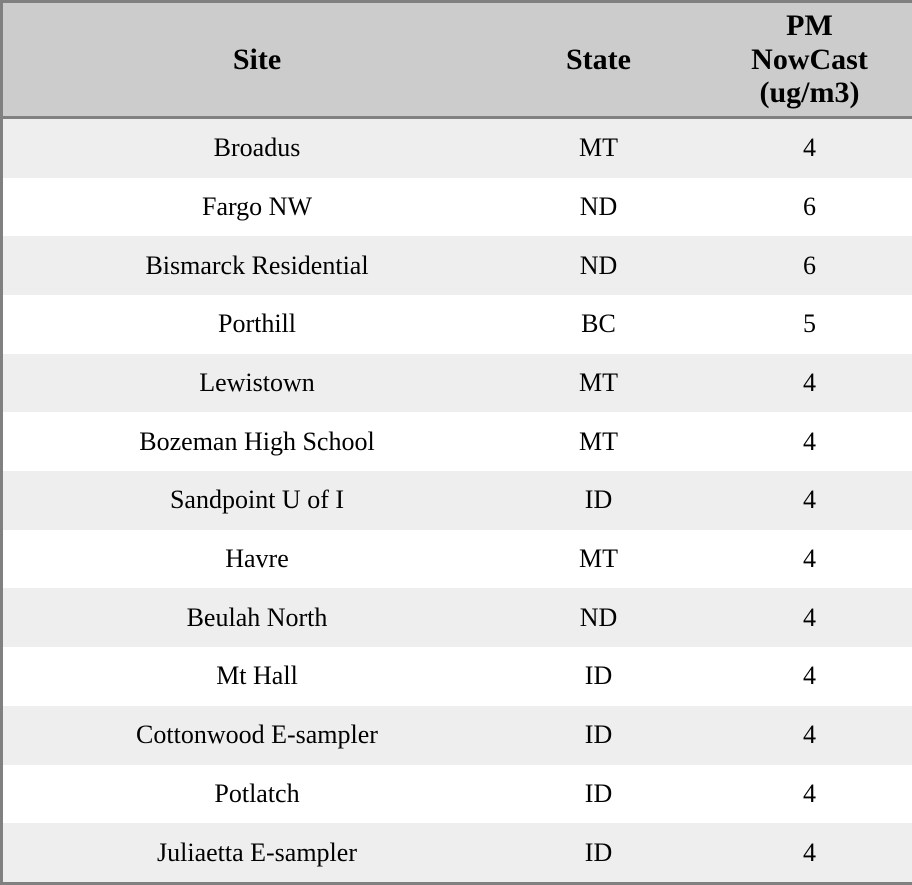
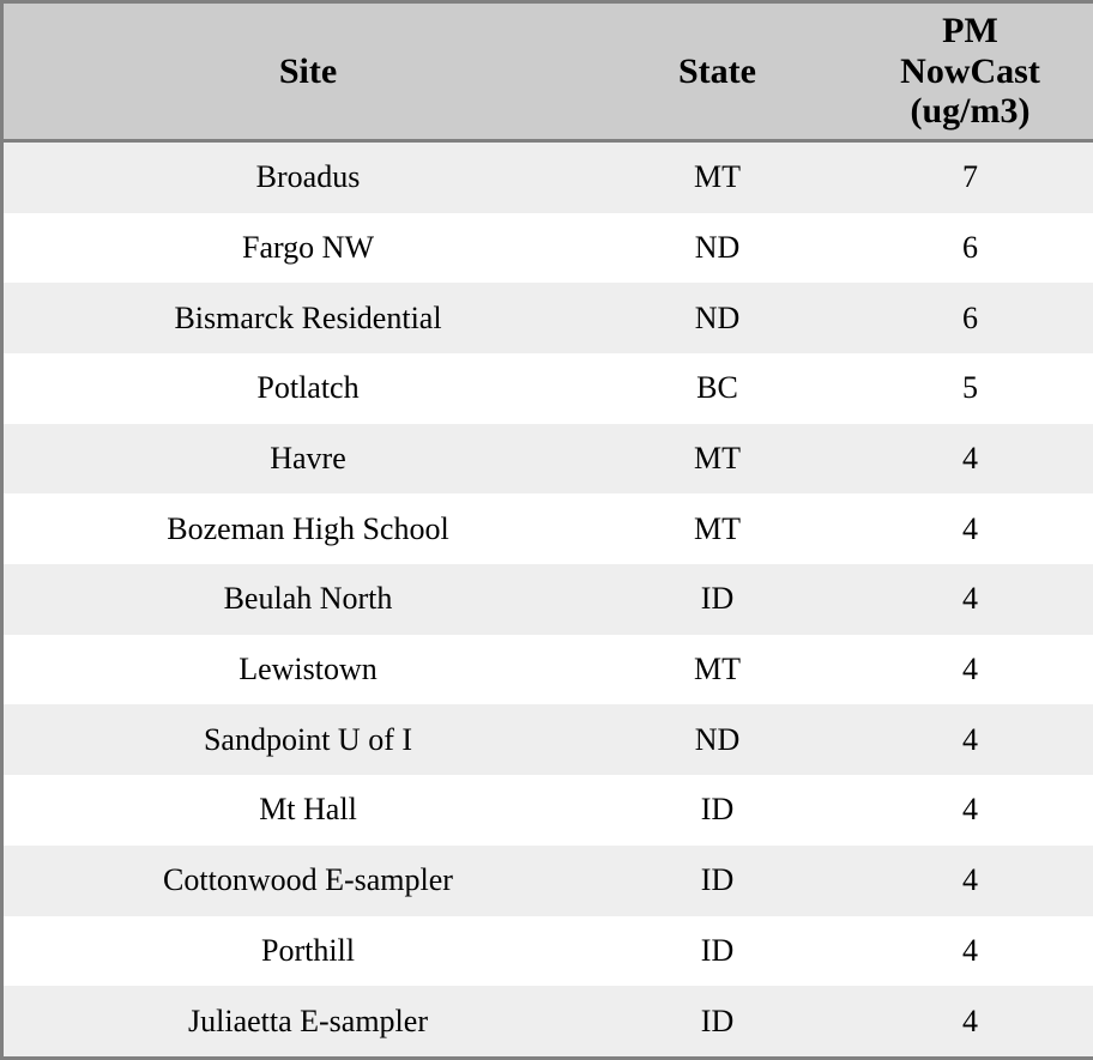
  Site	State	PM NowCast (ug/m3)
- Broadus	MT	4
+ Broadus	MT	7
  Fargo NW	ND	6
  Bismarck Residential	ND	6
- Porthill	BC	5
+ Potlatch	BC	5
- Lewistown	MT	4
+ Havre	MT	4
  Bozeman High School	MT	4
- Sandpoint U of I	ID	4
+ Beulah North	ID	4
- Havre	MT	4
+ Lewistown	MT	4
- Beulah North	ND	4
+ Sandpoint U of I	ND	4
  Mt Hall	ID	4
  Cottonwood E-sampler	ID	4
- Potlatch	ID	4
+ Porthill	ID	4
  Juliaetta E-sampler	ID	4
